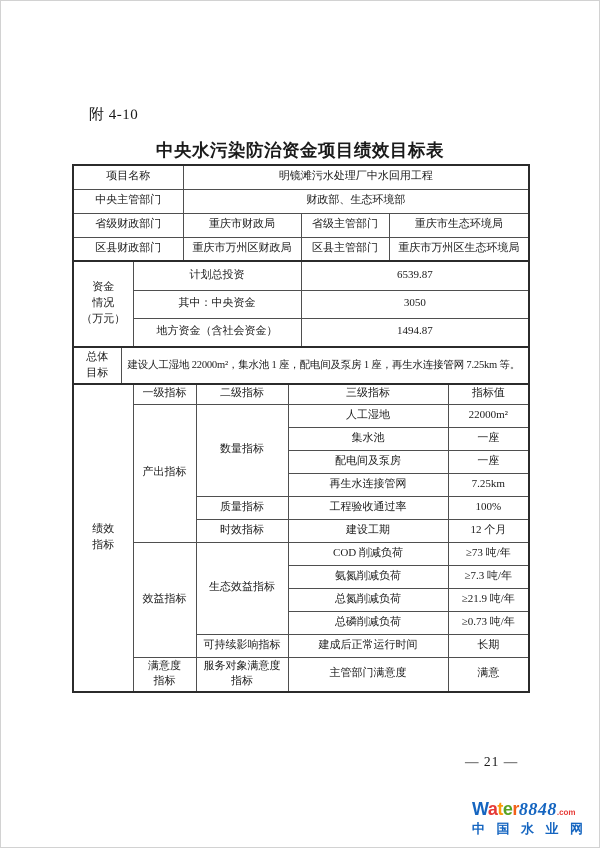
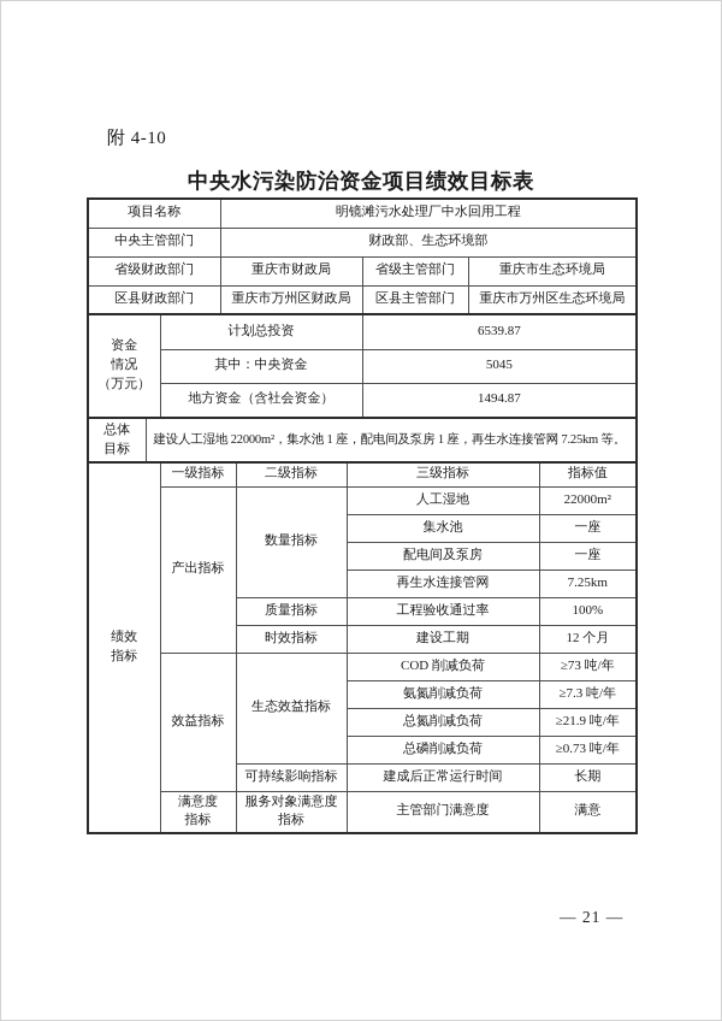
  附 4-10
  中央水污染防治资金项目绩效目标表
  项目名称	明镜滩污水处理厂中水回用工程
  中央主管部门	财政部、生态环境部
  省级财政部门	重庆市财政局	省级主管部门	重庆市生态环境局
  区县财政部门	重庆市万州区财政局	区县主管部门	重庆市万州区生态环境局
  资金 情况 （万元）	计划总投资	6539.87
- 其中：中央资金	3050
+ 其中：中央资金	5045
  地方资金（含社会资金）	1494.87
  总体 目标	建设人工湿地 22000m²，集水池 1 座，配电间及泵房 1 座，再生水连接管网 7.25km 等。
  绩效 指标	一级指标	二级指标	三级指标	指标值
  产出指标	数量指标	人工湿地	22000m²
  集水池	一座
  配电间及泵房	一座
  再生水连接管网	7.25km
  质量指标	工程验收通过率	100%
  时效指标	建设工期	12 个月
  效益指标	生态效益指标	COD 削减负荷	≥73 吨/年
  氨氮削减负荷	≥7.3 吨/年
  总氮削减负荷	≥21.9 吨/年
  总磷削减负荷	≥0.73 吨/年
  可持续影响指标	建成后正常运行时间	长期
  满意度 指标	服务对象满意度 指标	主管部门满意度	满意
  — 21 —
- Water8848.com
- 中国水业网
